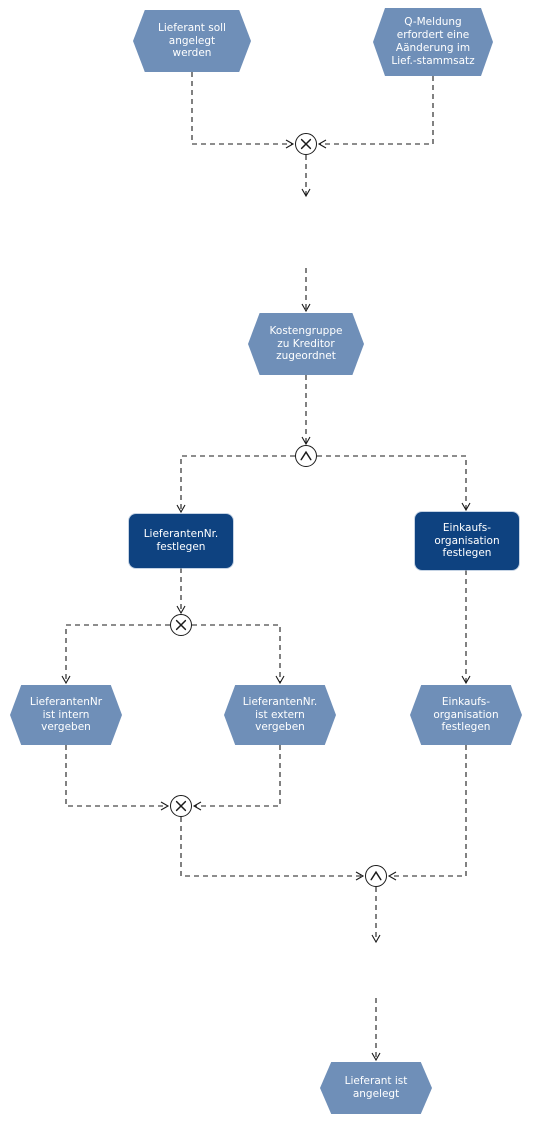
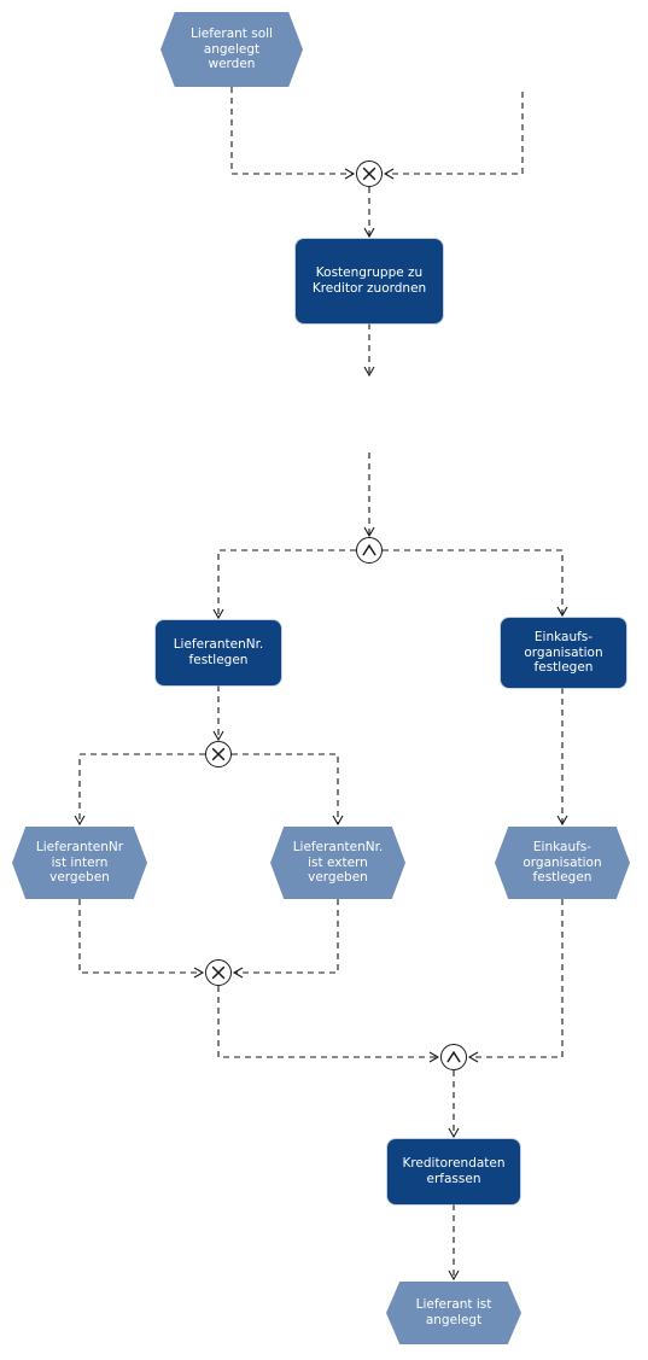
  Lieferant soll
  angelegt
  werden
- Q-Meldung
- erfordert eine
- Aänderung im
- Lief.-stammsatz
- Kostengruppe
- zu Kreditor
- zugeordnet
  LieferantenNr
  ist intern
  vergeben
  LieferantenNr.
  ist extern
  vergeben
  Einkaufs-
  organisation
  festlegen
  Lieferant ist
  angelegt
+ Kostengruppe zu
+ Kreditor zuordnen
  LieferantenNr.
  festlegen
  Einkaufs-
  organisation
  festlegen
+ Kreditorendaten
+ erfassen
